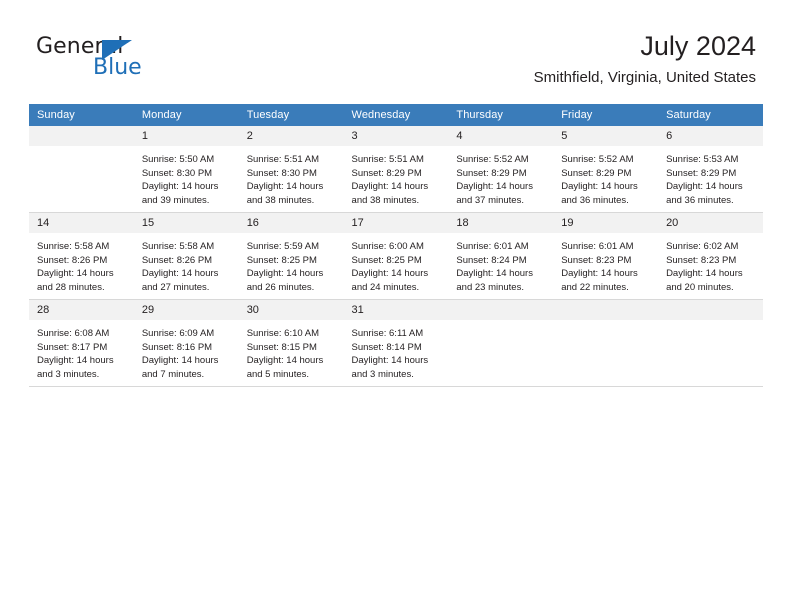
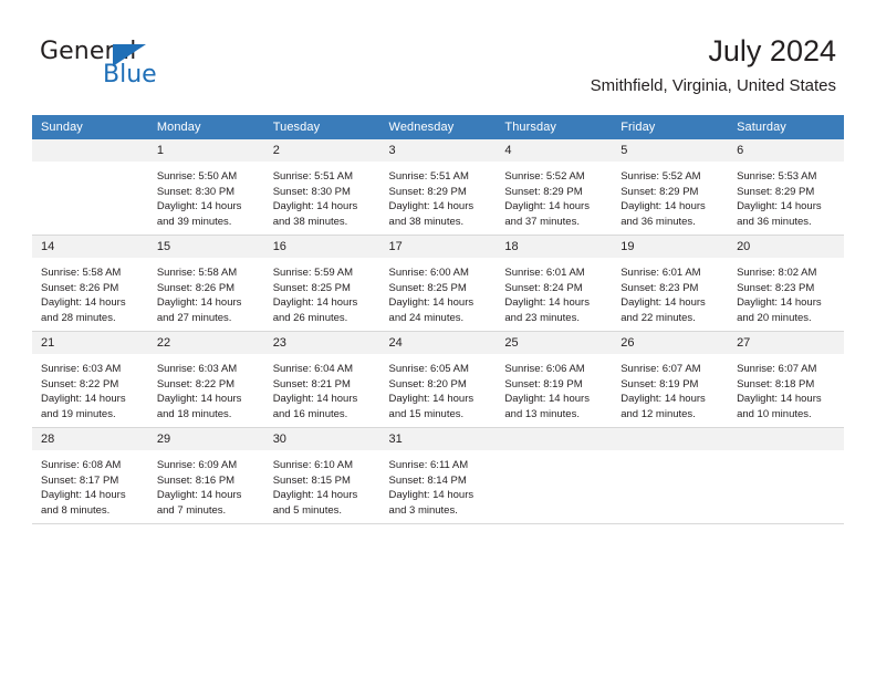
  General
  Blue
  July 2024
  Smithfield, Virginia, United States
  Sunday	Monday	Tuesday	Wednesday	Thursday	Friday	Saturday
  	1Sunrise: 5:50 AMSunset: 8:30 PMDaylight: 14 hoursand 39 minutes.	2Sunrise: 5:51 AMSunset: 8:30 PMDaylight: 14 hoursand 38 minutes.	3Sunrise: 5:51 AMSunset: 8:29 PMDaylight: 14 hoursand 38 minutes.	4Sunrise: 5:52 AMSunset: 8:29 PMDaylight: 14 hoursand 37 minutes.	5Sunrise: 5:52 AMSunset: 8:29 PMDaylight: 14 hoursand 36 minutes.	6Sunrise: 5:53 AMSunset: 8:29 PMDaylight: 14 hoursand 36 minutes.
- 14Sunrise: 5:58 AMSunset: 8:26 PMDaylight: 14 hoursand 28 minutes.	15Sunrise: 5:58 AMSunset: 8:26 PMDaylight: 14 hoursand 27 minutes.	16Sunrise: 5:59 AMSunset: 8:25 PMDaylight: 14 hoursand 26 minutes.	17Sunrise: 6:00 AMSunset: 8:25 PMDaylight: 14 hoursand 24 minutes.	18Sunrise: 6:01 AMSunset: 8:24 PMDaylight: 14 hoursand 23 minutes.	19Sunrise: 6:01 AMSunset: 8:23 PMDaylight: 14 hoursand 22 minutes.	20Sunrise: 6:02 AMSunset: 8:23 PMDaylight: 14 hoursand 20 minutes.
+ 14Sunrise: 5:58 AMSunset: 8:26 PMDaylight: 14 hoursand 28 minutes.	15Sunrise: 5:58 AMSunset: 8:26 PMDaylight: 14 hoursand 27 minutes.	16Sunrise: 5:59 AMSunset: 8:25 PMDaylight: 14 hoursand 26 minutes.	17Sunrise: 6:00 AMSunset: 8:25 PMDaylight: 14 hoursand 24 minutes.	18Sunrise: 6:01 AMSunset: 8:24 PMDaylight: 14 hoursand 23 minutes.	19Sunrise: 6:01 AMSunset: 8:23 PMDaylight: 14 hoursand 22 minutes.	20Sunrise: 8:02 AMSunset: 8:23 PMDaylight: 14 hoursand 20 minutes.
+ 21Sunrise: 6:03 AMSunset: 8:22 PMDaylight: 14 hoursand 19 minutes.	22Sunrise: 6:03 AMSunset: 8:22 PMDaylight: 14 hoursand 18 minutes.	23Sunrise: 6:04 AMSunset: 8:21 PMDaylight: 14 hoursand 16 minutes.	24Sunrise: 6:05 AMSunset: 8:20 PMDaylight: 14 hoursand 15 minutes.	25Sunrise: 6:06 AMSunset: 8:19 PMDaylight: 14 hoursand 13 minutes.	26Sunrise: 6:07 AMSunset: 8:19 PMDaylight: 14 hoursand 12 minutes.	27Sunrise: 6:07 AMSunset: 8:18 PMDaylight: 14 hoursand 10 minutes.
- 28Sunrise: 6:08 AMSunset: 8:17 PMDaylight: 14 hoursand 3 minutes.	29Sunrise: 6:09 AMSunset: 8:16 PMDaylight: 14 hoursand 7 minutes.	30Sunrise: 6:10 AMSunset: 8:15 PMDaylight: 14 hoursand 5 minutes.	31Sunrise: 6:11 AMSunset: 8:14 PMDaylight: 14 hoursand 3 minutes.
+ 28Sunrise: 6:08 AMSunset: 8:17 PMDaylight: 14 hoursand 8 minutes.	29Sunrise: 6:09 AMSunset: 8:16 PMDaylight: 14 hoursand 7 minutes.	30Sunrise: 6:10 AMSunset: 8:15 PMDaylight: 14 hoursand 5 minutes.	31Sunrise: 6:11 AMSunset: 8:14 PMDaylight: 14 hoursand 3 minutes.
